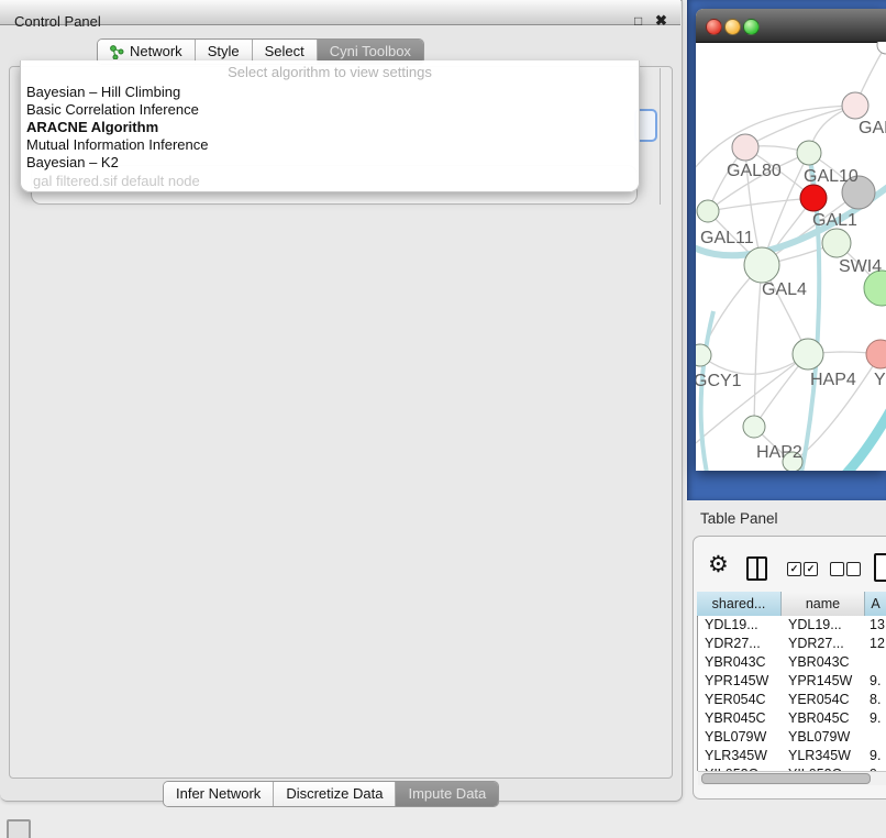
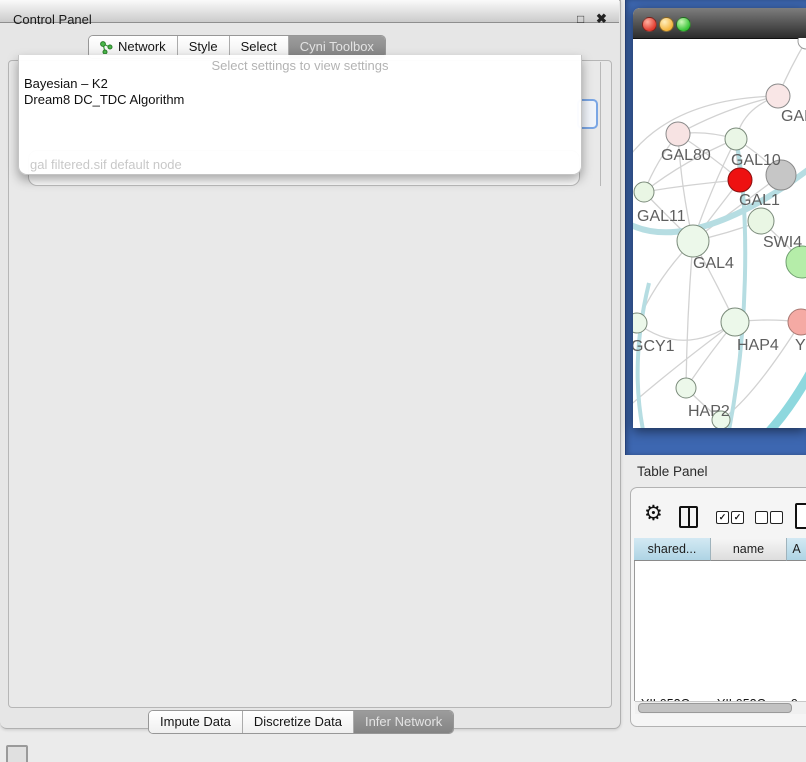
  Control Panel
  □
  ✖
  Network
  Style
  Select
  Cyni Toolbox
  gal filtered.sif default node
- Select algorithm to view settings
+ Select settings to view settings
- Bayesian – Hill Climbing
- Basic Correlation Inference
- ARACNE Algorithm
- Mutual Information Inference
  Bayesian – K2
+ Dream8 DC_TDC Algorithm
- Infer Network
+ Impute Data
  Discretize Data
- Impute Data
+ Infer Network
  GAL80
  GAL10
  GAL1
  GAL11
  SWI4
  GAL4
  GCY1
  HAP4
  HAP2
  Y
  Table Panel
  ⚙
  ✓
  ✓
  shared...
  name
  A
- YDL19... YDL19... 13
- YDR27... YDR27... 12
- YBR043C YBR043C
- YPR145W YPR145W 9.
- YER054C YER054C 8.
- YBR045C YBR045C 9.
- YBL079W YBL079W
- YLR345W YLR345W 9.
